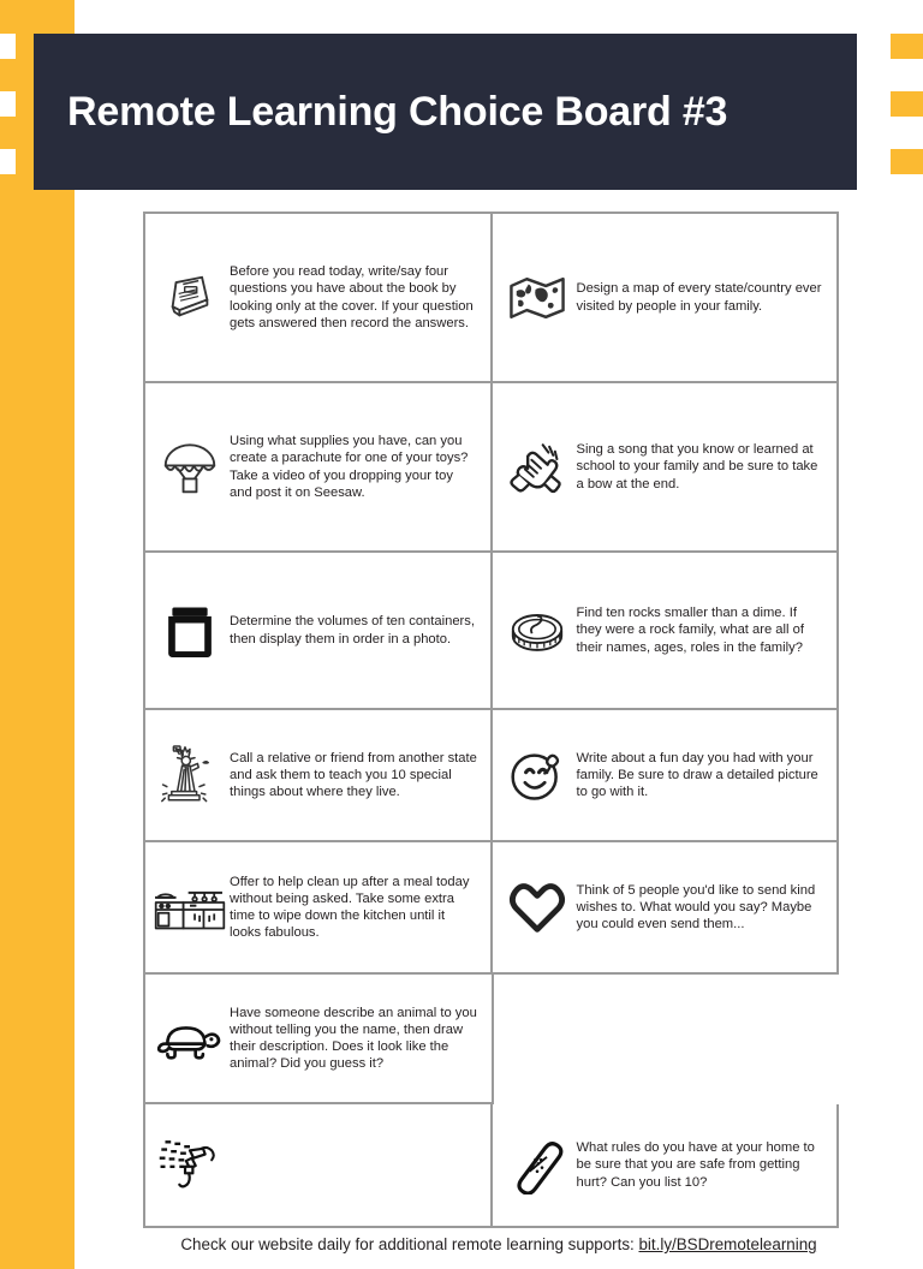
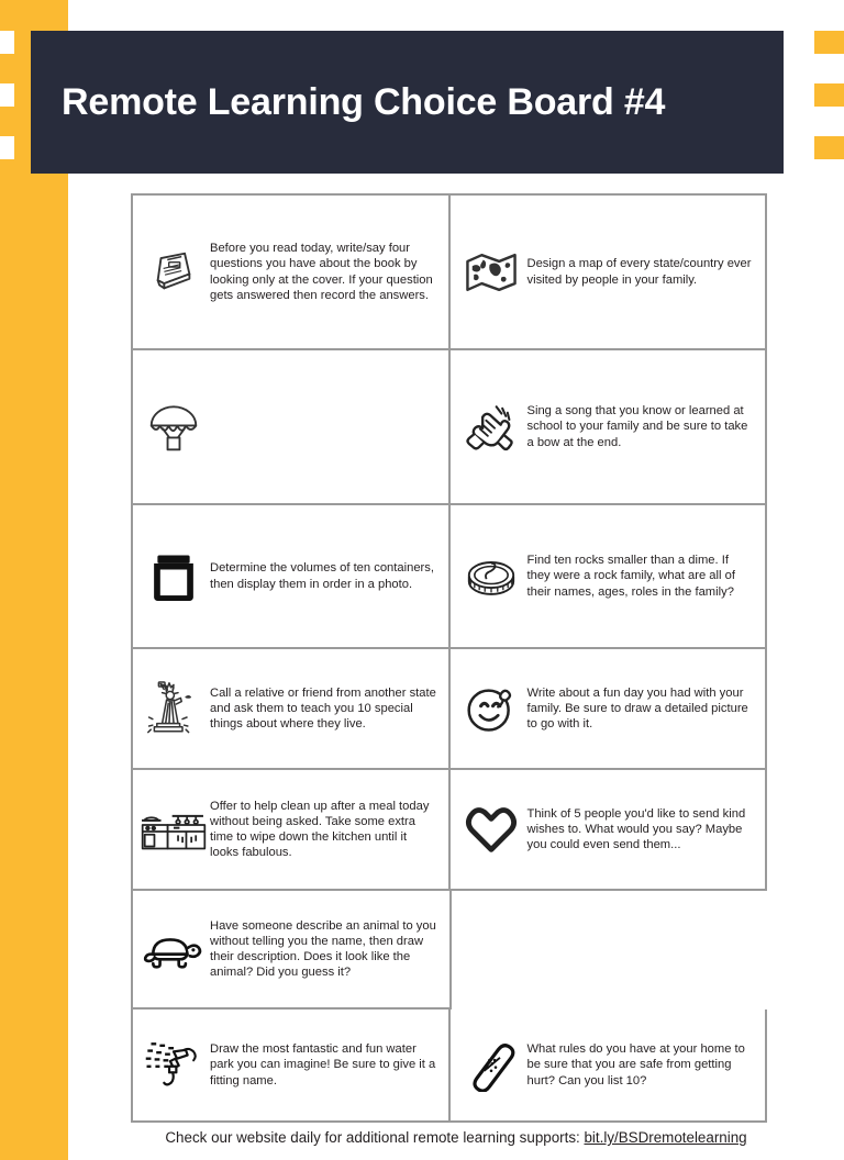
- Remote Learning Choice Board #3
+ Remote Learning Choice Board #4
  Before you read today, write/say four questions you have about the book by looking only at the cover. If your question gets answered then record the answers.
  Design a map of every state/country ever visited by people in your family.
- Using what supplies you have, can you create a parachute for one of your toys? Take a video of you dropping your toy and post it on Seesaw.
  Sing a song that you know or learned at school to your family and be sure to take a bow at the end.
  Determine the volumes of ten containers, then display them in order in a photo.
  Find ten rocks smaller than a dime. If they were a rock family, what are all of their names, ages, roles in the family?
  Call a relative or friend from another state and ask them to teach you 10 special things about where they live.
  Write about a fun day you had with your family. Be sure to draw a detailed picture to go with it.
  Offer to help clean up after a meal today without being asked. Take some extra time to wipe down the kitchen until it looks fabulous.
  Think of 5 people you'd like to send kind wishes to. What would you say? Maybe you could even send them...
  Have someone describe an animal to you without telling you the name, then draw their description. Does it look like the animal? Did you guess it?
+ Draw the most fantastic and fun water park you can imagine! Be sure to give it a fitting name.
  What rules do you have at your home to be sure that you are safe from getting hurt? Can you list 10?
  Check our website daily for additional remote learning supports: bit.ly/BSDremotelearning
